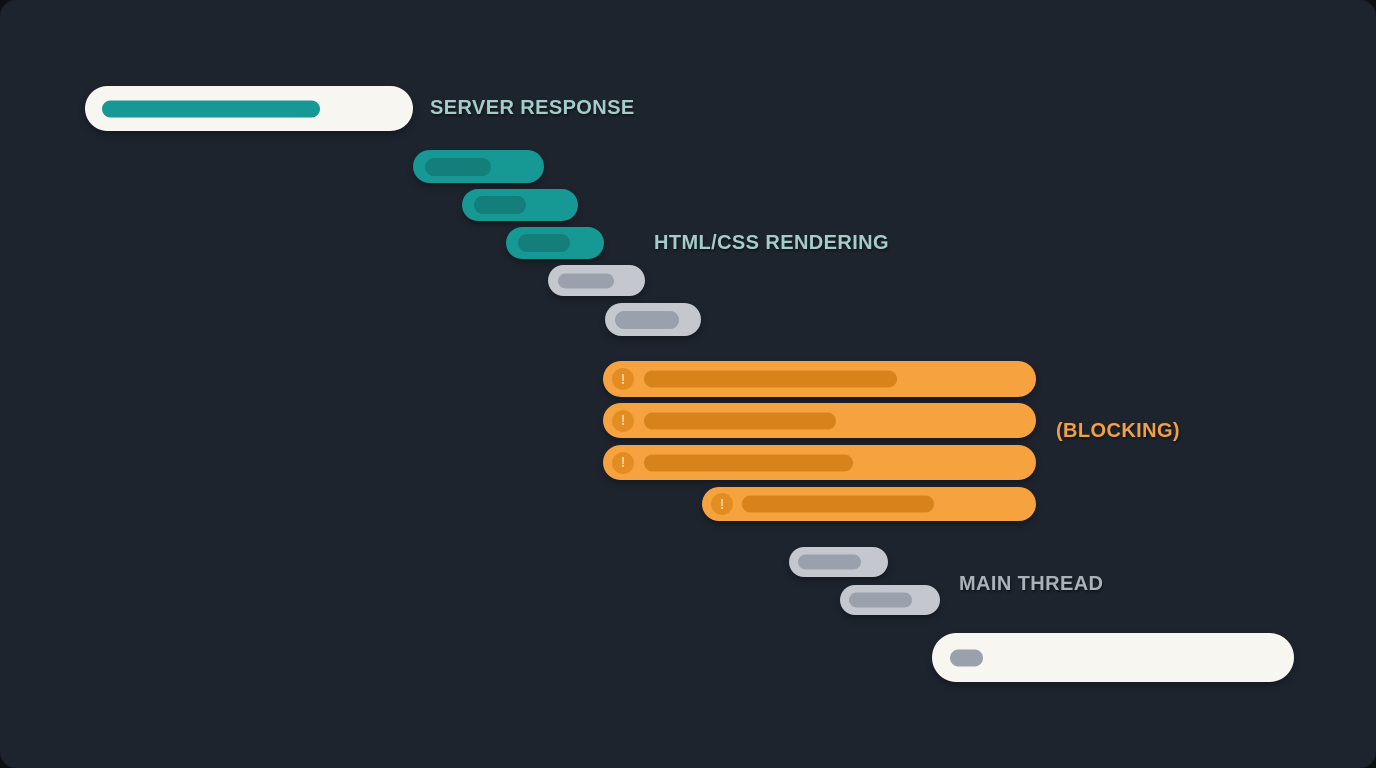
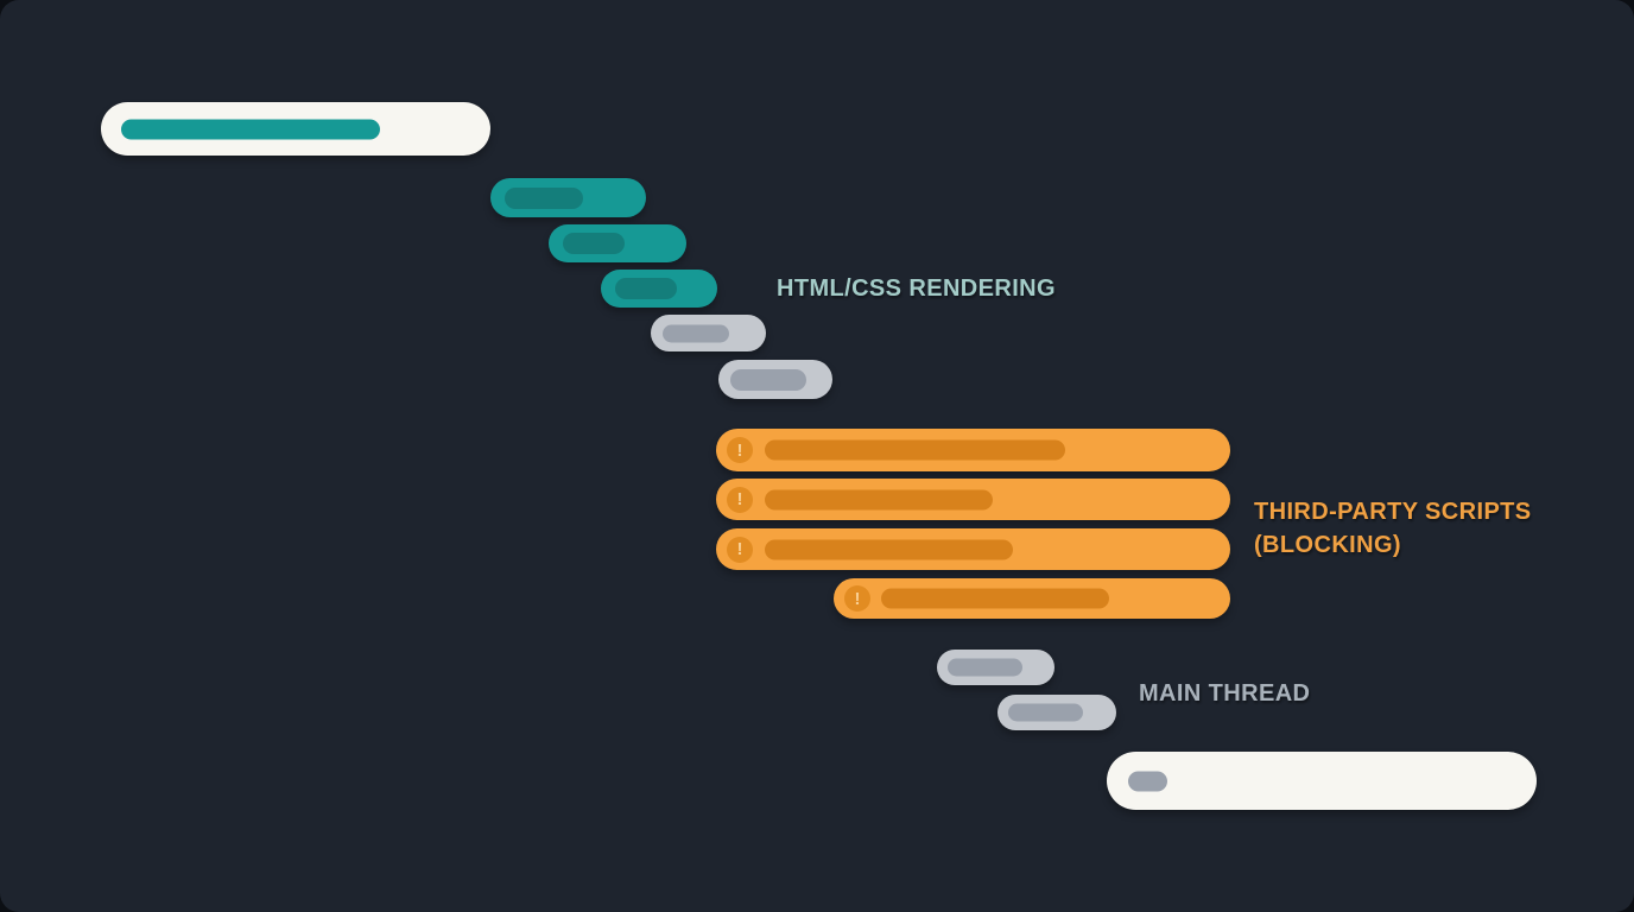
  !
  !
  !
  !
- SERVER RESPONSE
  HTML/CSS RENDERING
+ THIRD-PARTY SCRIPTS
  (BLOCKING)
  MAIN THREAD
